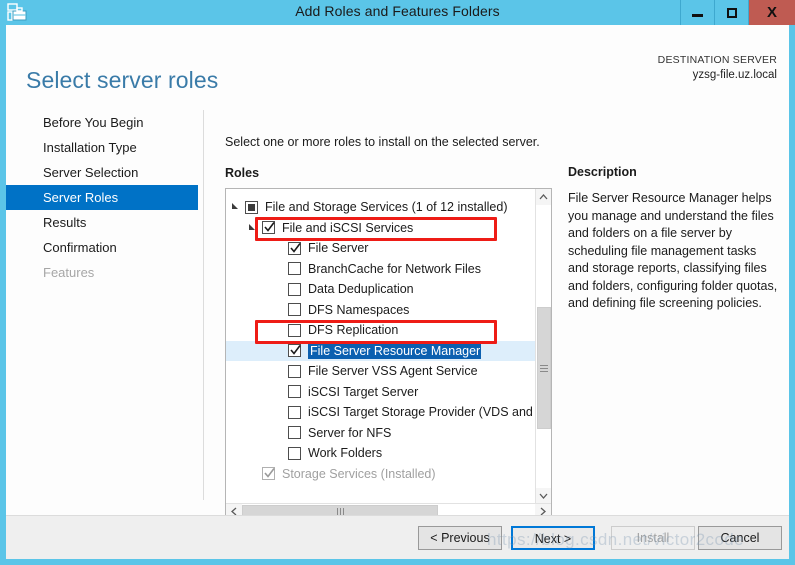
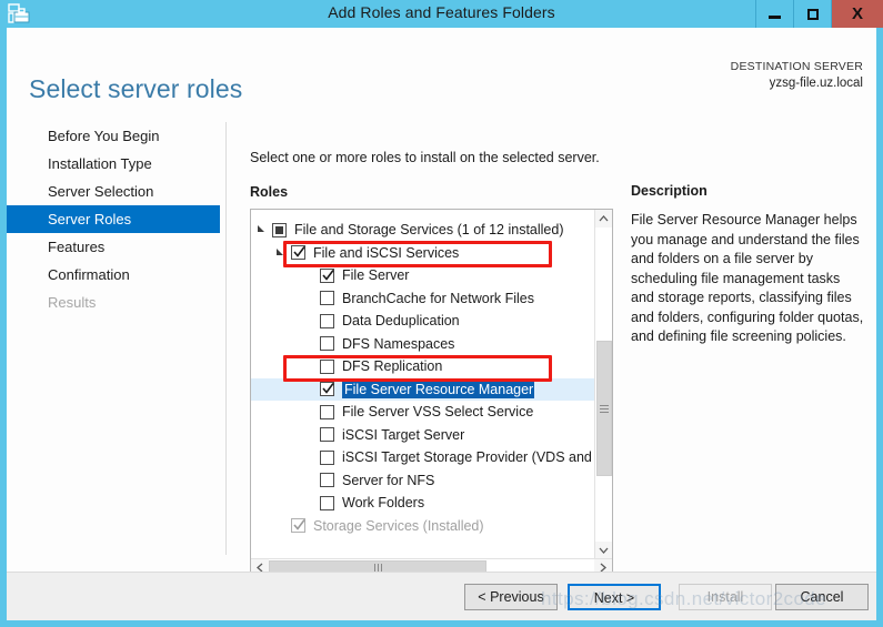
  Add Roles and Features Folders
  X
  Select server roles
  DESTINATION SERVER
  yzsg-file.uz.local
  Before You Begin
  Installation Type
  Server Selection
  Server Roles
- Results
+ Features
  Confirmation
- Features
+ Results
  Select one or more roles to install on the selected server.
  Roles
  File and Storage Services (1 of 12 installed)
  File and iSCSI Services
  File Server
  BranchCache for Network Files
  Data Deduplication
  DFS Namespaces
  DFS Replication
  File Server Resource Manager
- File Server VSS Agent Service
+ File Server VSS Select Service
  iSCSI Target Server
  iSCSI Target Storage Provider (VDS and
  Server for NFS
  Work Folders
  Storage Services (Installed)
  Description
  File Server Resource Manager helps you manage and understand the files and folders on a file server by scheduling file management tasks and storage reports, classifying files and folders, configuring folder quotas, and defining file screening policies.
  < Previous
  Next >
  Install
  Cancel
  https://blog.csdn.net/victor2code
